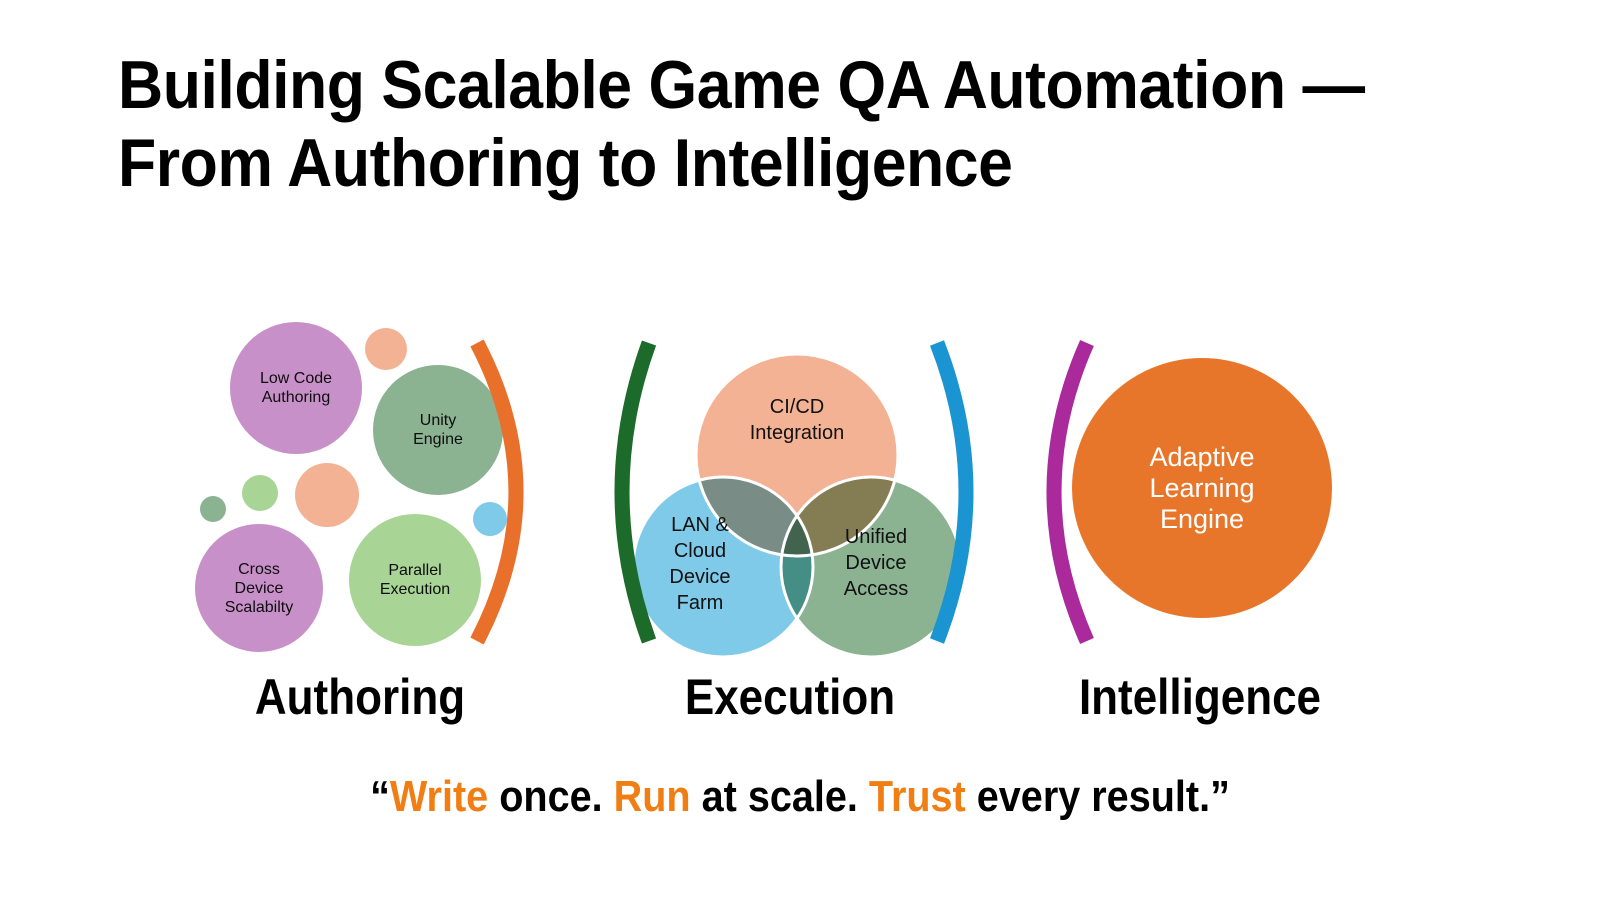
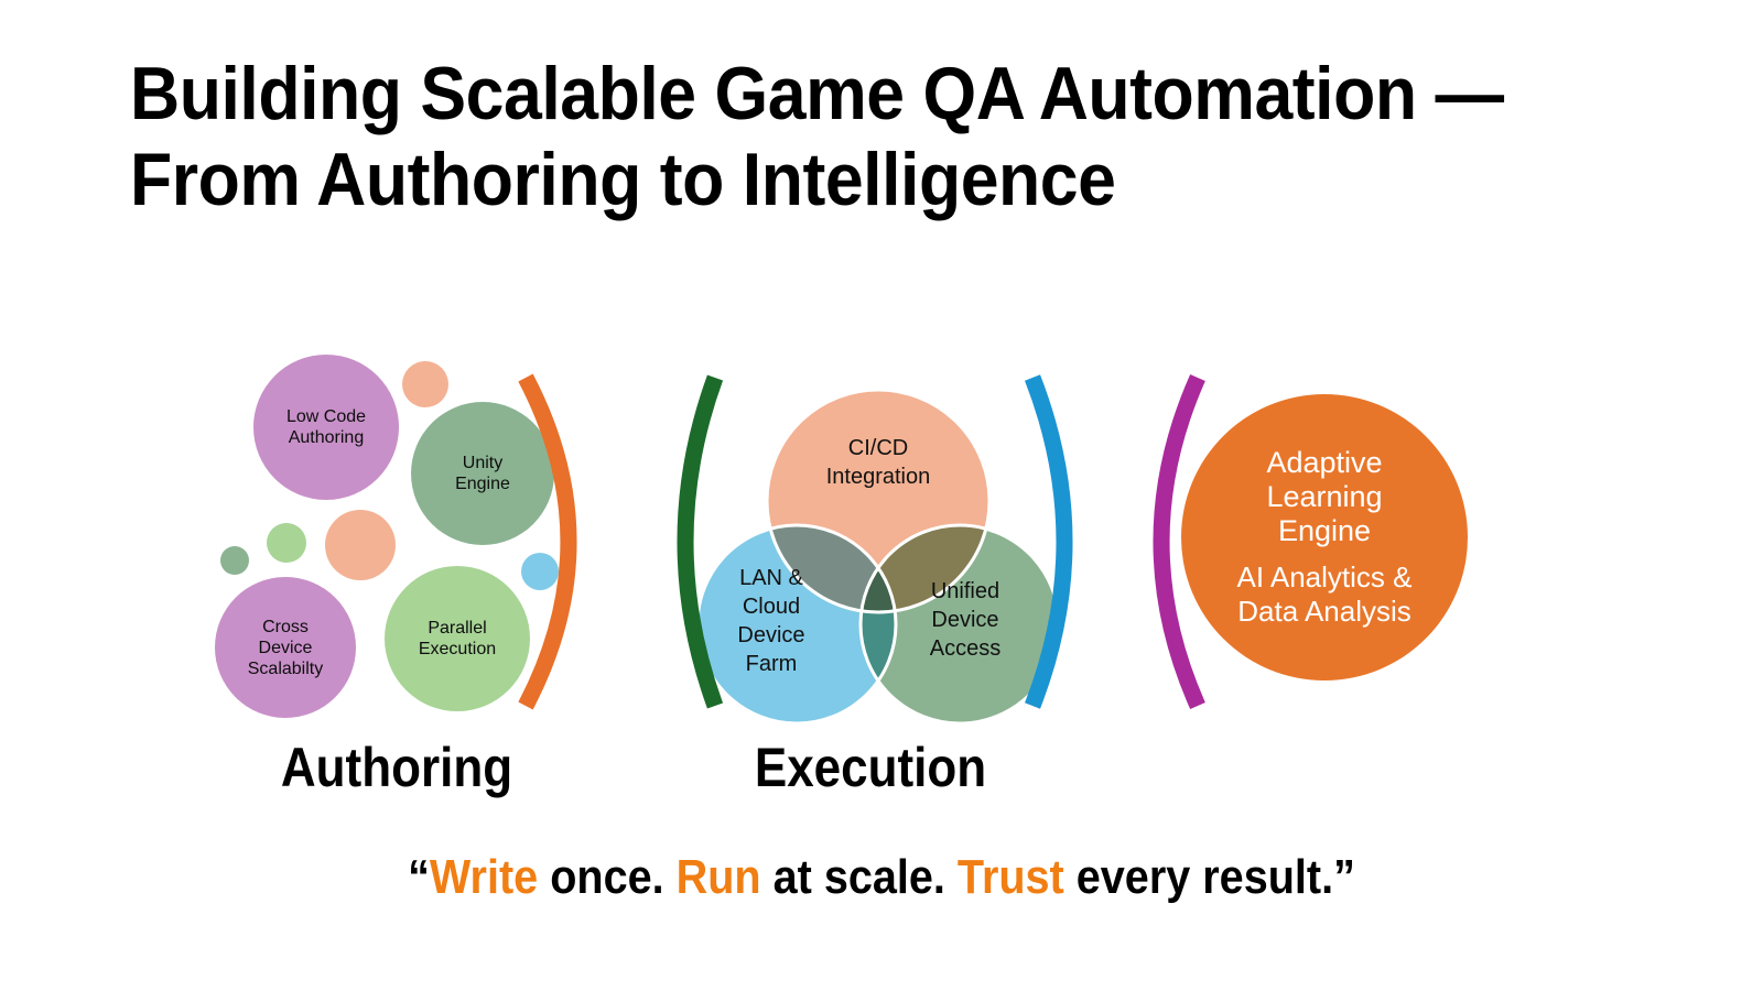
  Building Scalable Game QA Automation —
  From Authoring to Intelligence
  Low Code
  Authoring
  Unity
  Engine
  Parallel
  Execution
  Cross
  Device
  Scalabilty
  CI/CD
  Integration
  LAN &
  Cloud
  Device
  Farm
  Unified
  Device
  Access
  Adaptive
  Learning
  Engine
+ AI Analytics &
+ Data Analysis
  Authoring
  Execution
- Intelligence
  “Write once. Run at scale. Trust every result.”
